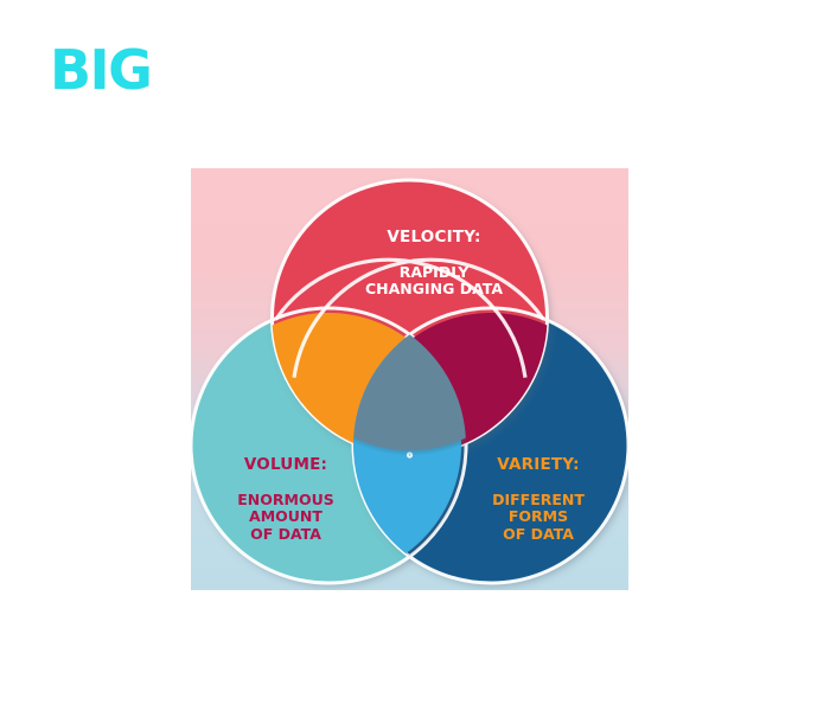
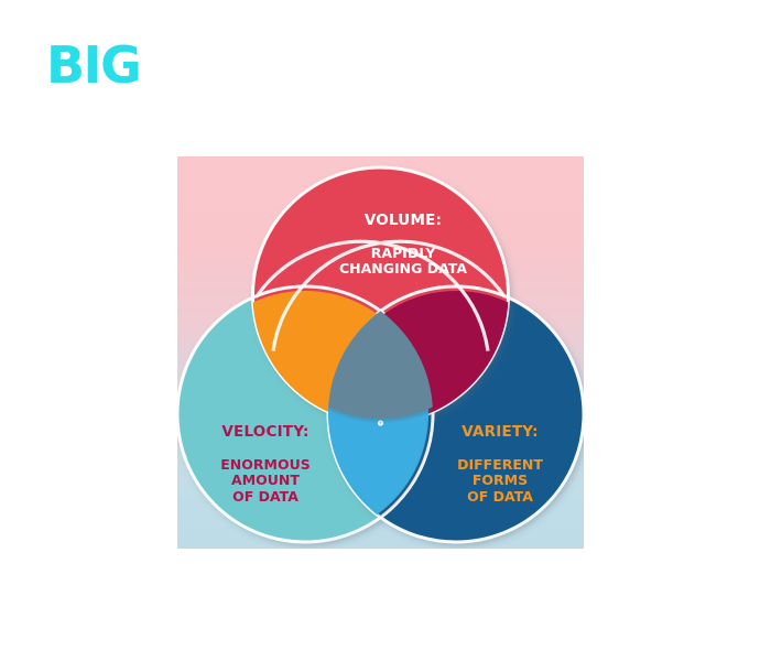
- VELOCITY:
+ VOLUME:
  RAPIDLY
  CHANGING DATA
- VOLUME:
+ VELOCITY:
  ENORMOUS
  AMOUNT
  OF DATA
  VARIETY:
  DIFFERENT
  FORMS
  OF DATA
